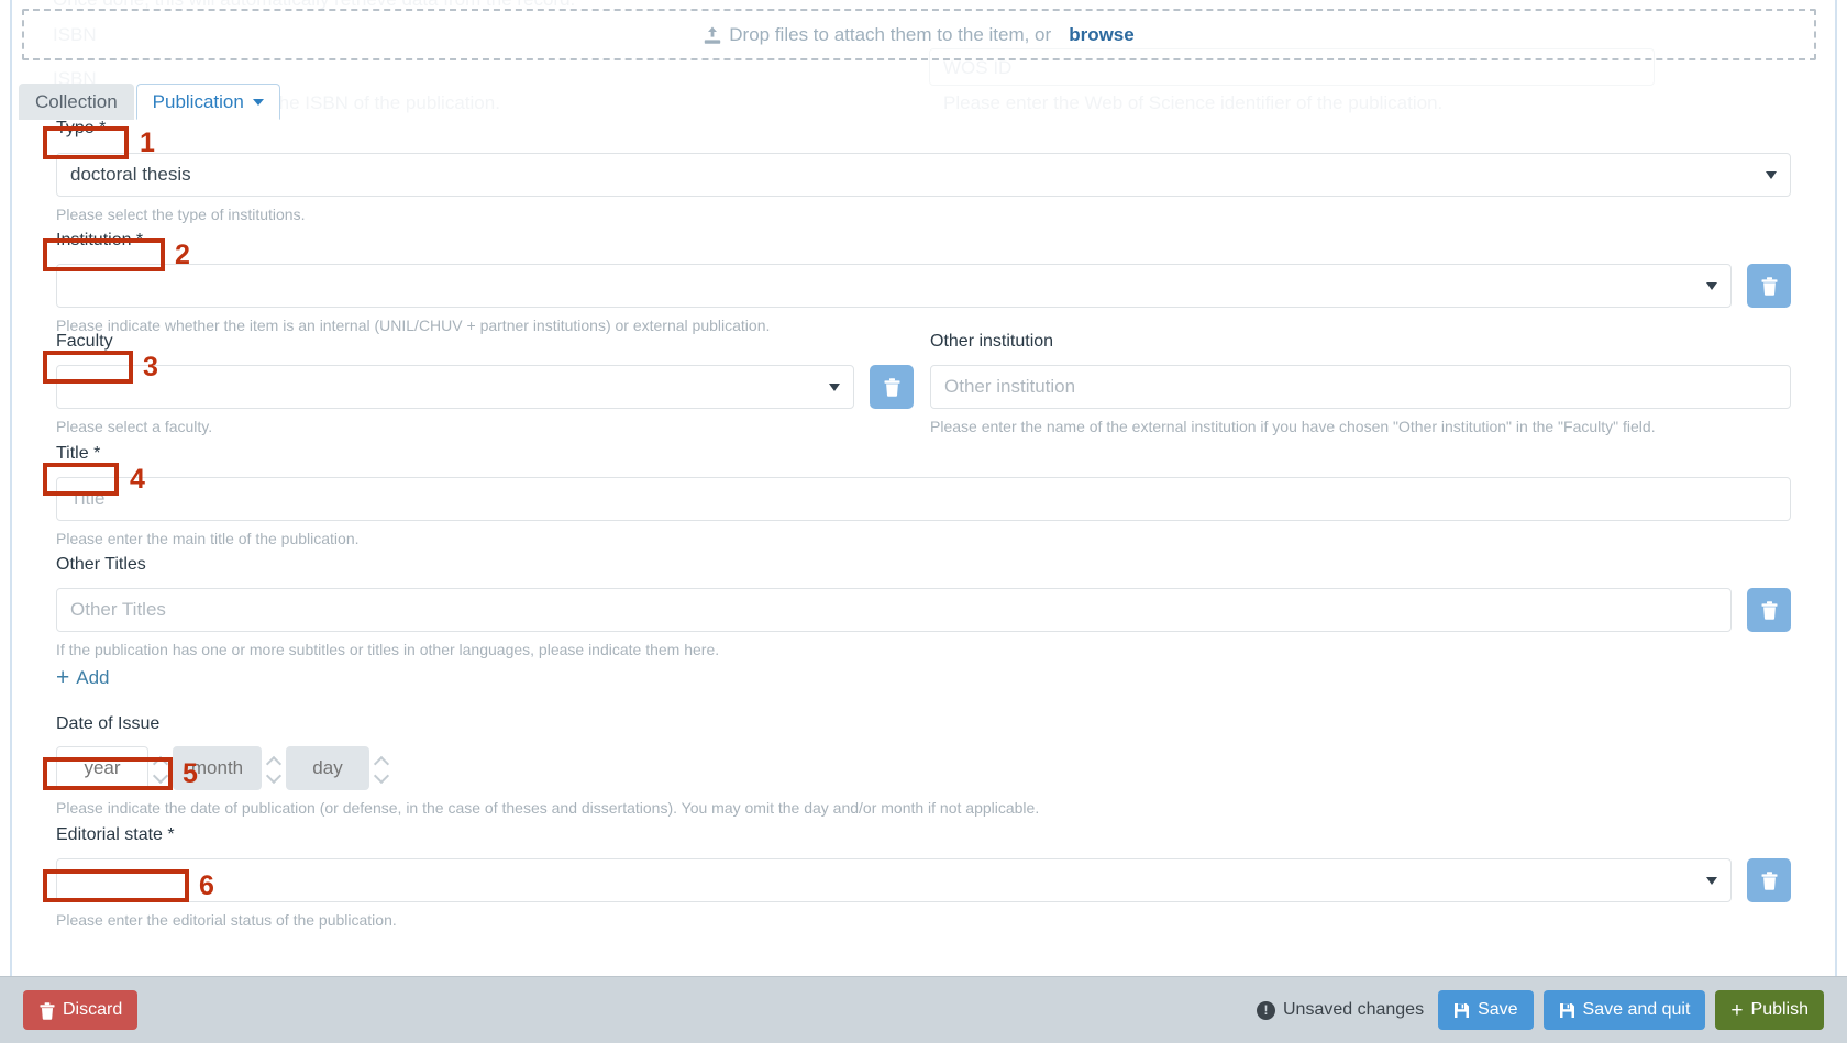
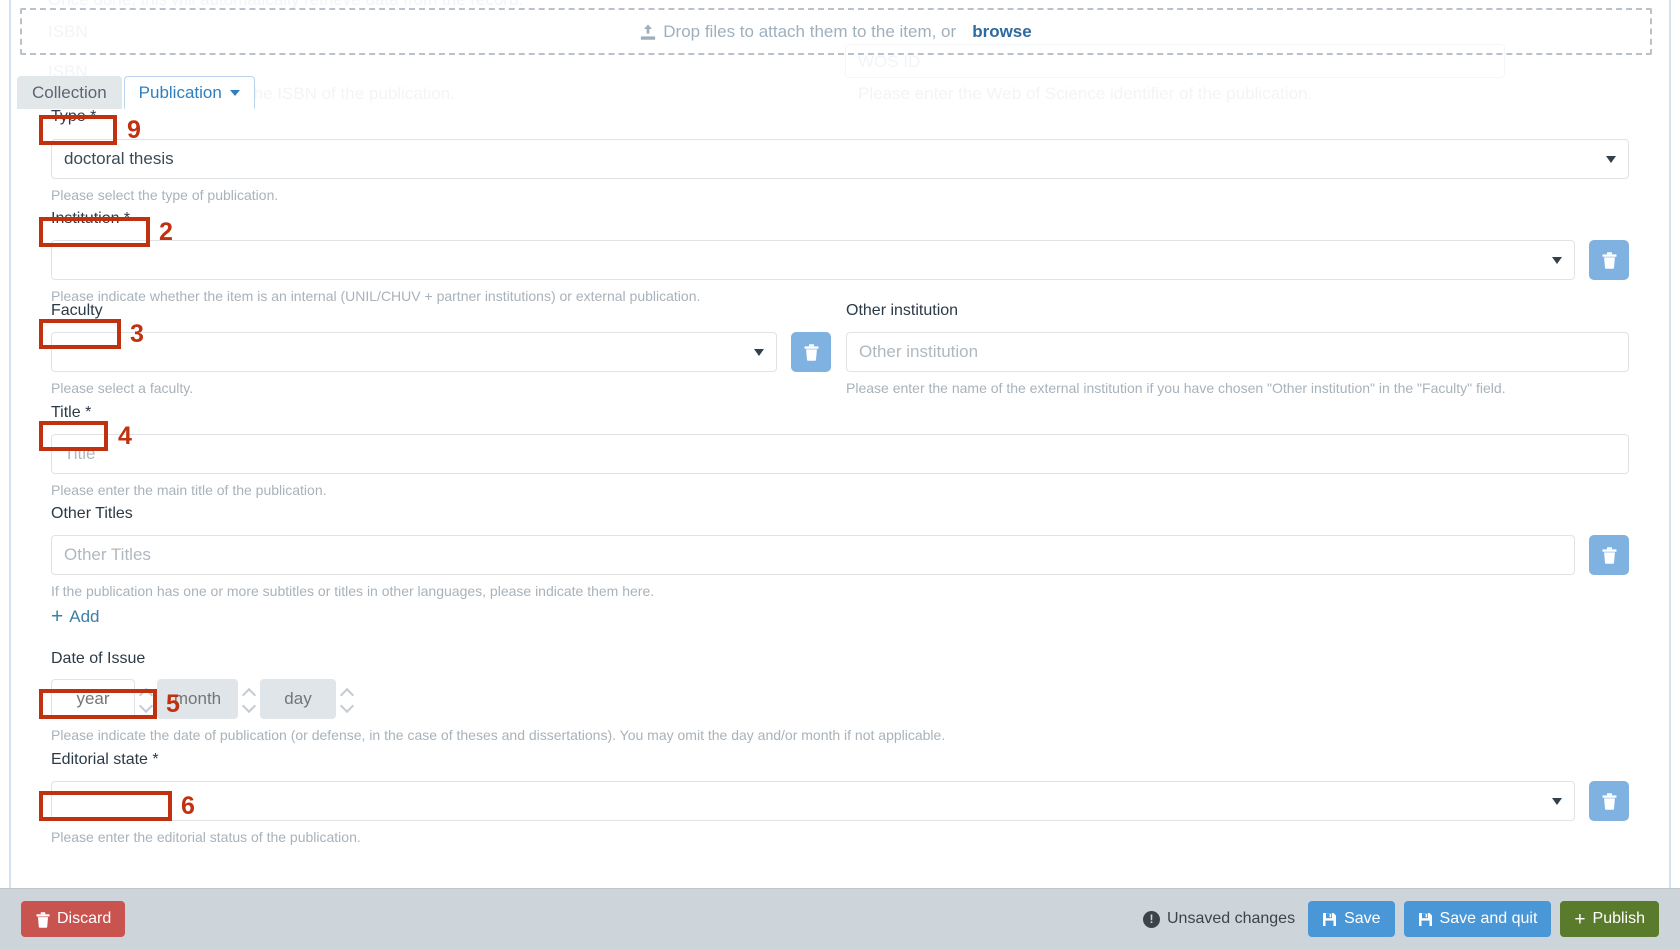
  ISBN
  he ISBN of the publication.
  WOS ID
  Drop files to attach them to the item, or
  browse
  Collection
  Publication
  Type *
  doctoral thesis
- Please select the type of institutions.
+ Please select the type of publication.
  Institution *
  Please indicate whether the item is an internal (UNIL/CHUV + partner institutions) or external publication.
  Faculty
  Please select a faculty.
  Other institution
  Other institution
  Please enter the name of the external institution if you have chosen "Other institution" in the "Faculty" field.
  Title *
  Title
  Please enter the main title of the publication.
  Other Titles
  Other Titles
  If the publication has one or more subtitles or titles in other languages, please indicate them here.
  +
  Add
  Date of Issue
  year
  month
  day
  Please indicate the date of publication (or defense, in the case of theses and dissertations). You may omit the day and/or month if not applicable.
  Editorial state *
  Please enter the editorial status of the publication.
- 1
+ 9
  2
  3
  4
  5
  6
  Discard
  !
  Unsaved changes
  Save
  Save and quit
  +
  Publish
